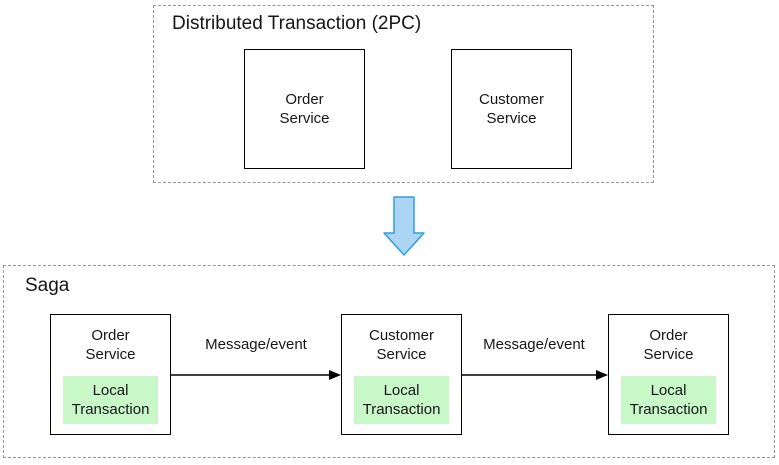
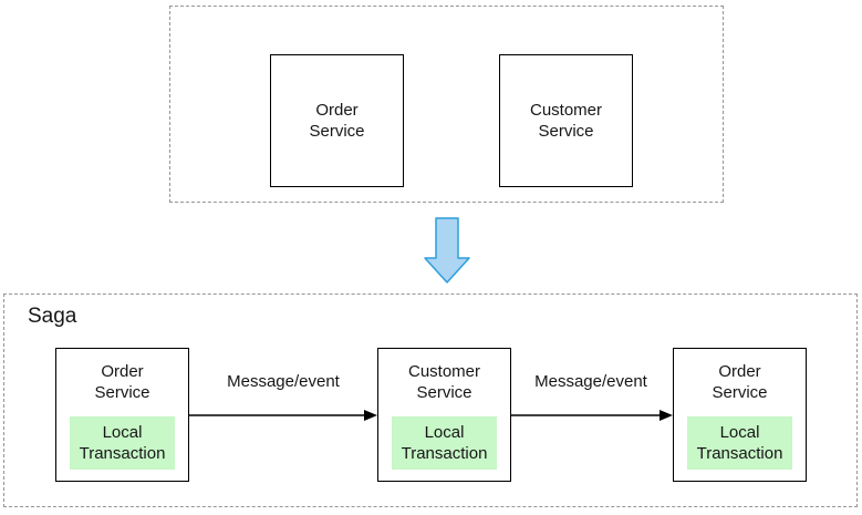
- Distributed Transaction (2PC)
  Order
  Service
  Customer
  Service
  Saga
  Order
  Service
  Local
  Transaction
  Message/event
  Customer
  Service
  Local
  Transaction
  Message/event
  Order
  Service
  Local
  Transaction
